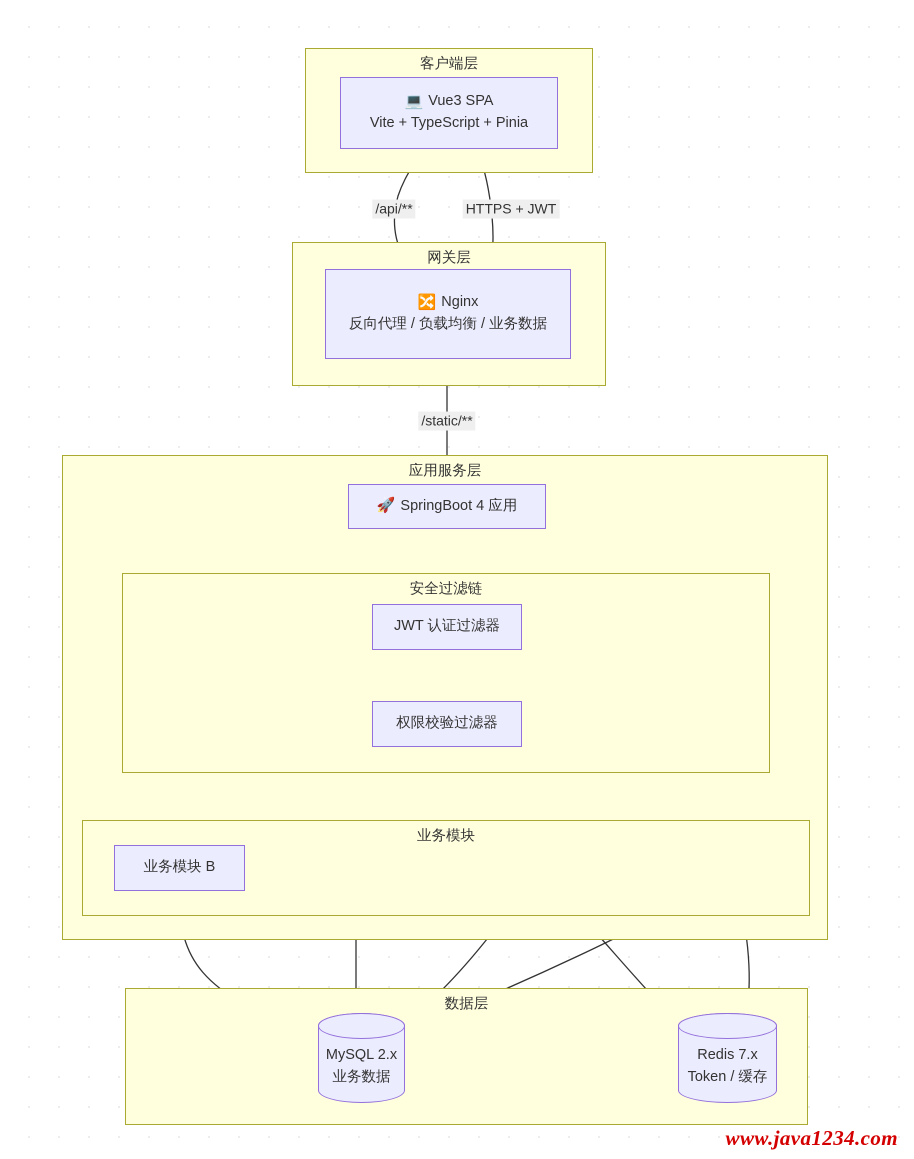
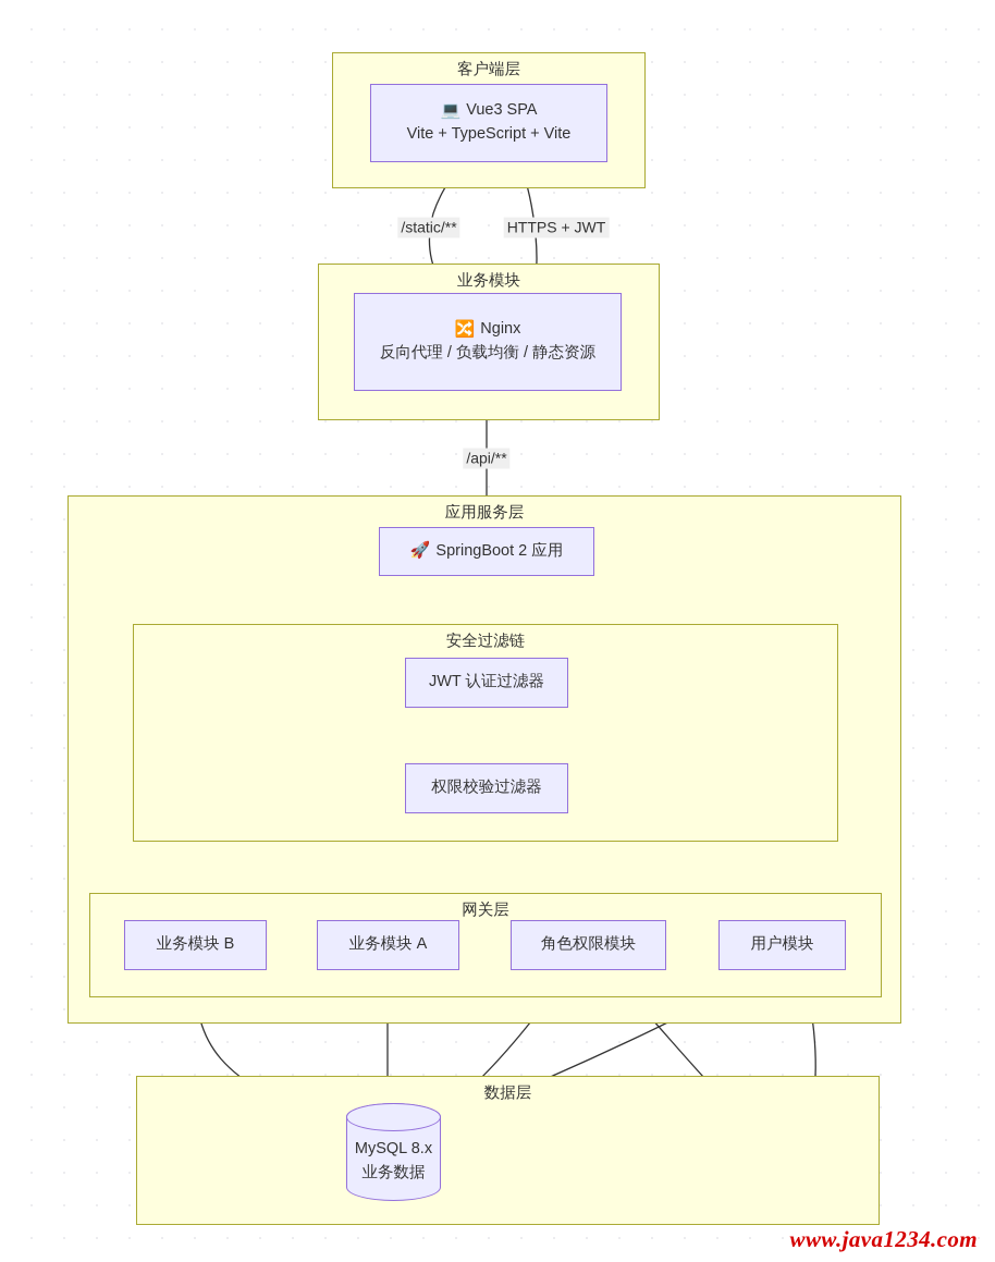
  客户端层
  💻
  Vue3 SPA
- Vite + TypeScript + Pinia
+ Vite + TypeScript + Vite
- /api/**
+ /static/**
  HTTPS + JWT
- 网关层
+ 业务模块
  🔀
  Nginx
- 反向代理 / 负载均衡 / 业务数据
+ 反向代理 / 负载均衡 / 静态资源
- /static/**
+ /api/**
  应用服务层
  🚀
- SpringBoot 4 应用
+ SpringBoot 2 应用
  安全过滤链
  JWT 认证过滤器
  权限校验过滤器
- 业务模块
+ 网关层
  业务模块 B
+ 业务模块 A
+ 角色权限模块
+ 用户模块
  数据层
- MySQL 2.x
+ MySQL 8.x
  业务数据
- Redis 7.x
- Token / 缓存
  www.java1234.com
